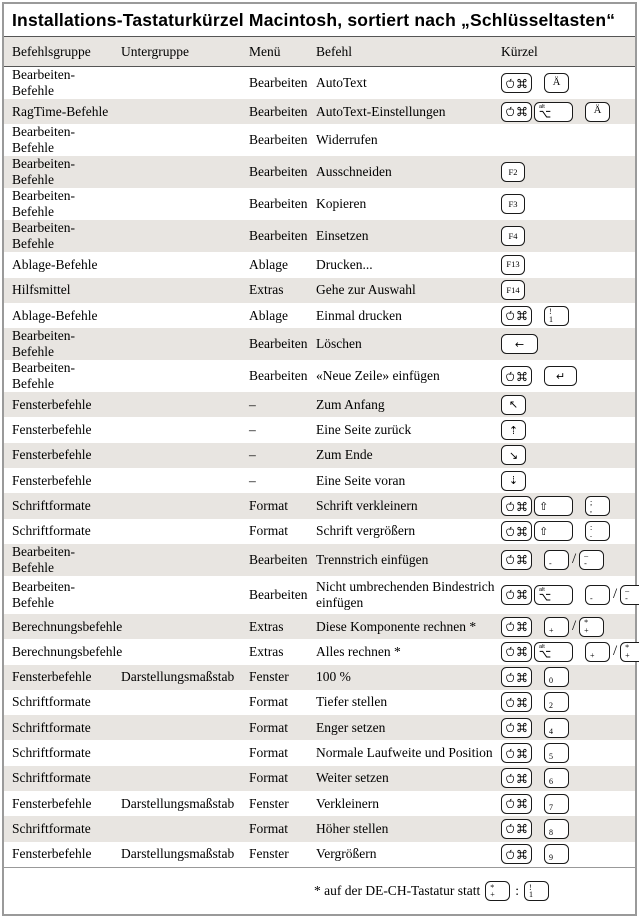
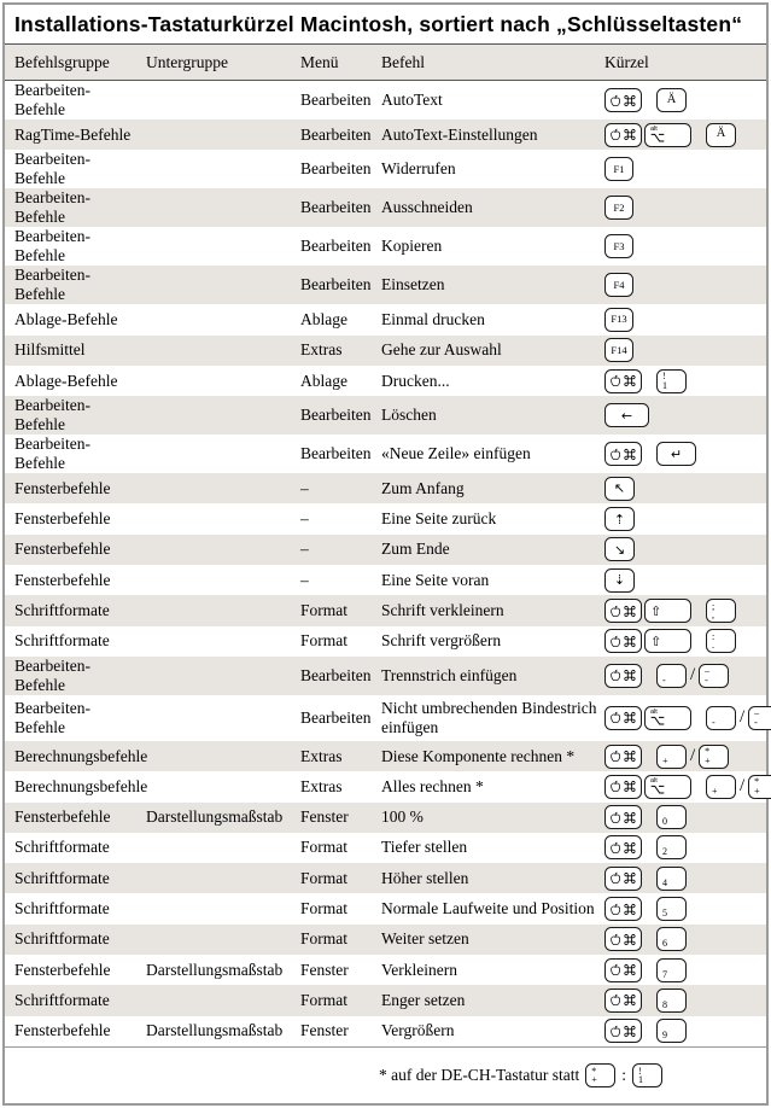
  Installations-Tastaturkürzel Macintosh, sortiert nach „Schlüsseltasten“
  Befehlsgruppe
  Untergruppe
  Menü
  Befehl
  Kürzel
  Bearbeiten-Befehle
  Bearbeiten
  AutoText
  Ä
  RagTime-Befehle
  Bearbeiten
  AutoText-Einstellungen
  Ä
  Bearbeiten-Befehle
  Bearbeiten
  Widerrufen
+ F1
  Bearbeiten-Befehle
  Bearbeiten
  Ausschneiden
  F2
  Bearbeiten-Befehle
  Bearbeiten
  Kopieren
  F3
  Bearbeiten-Befehle
  Bearbeiten
  Einsetzen
  F4
  Ablage-Befehle
  Ablage
- Drucken...
+ Einmal drucken
  F13
  Hilfsmittel
  Extras
  Gehe zur Auswahl
  F14
  Ablage-Befehle
  Ablage
- Einmal drucken
+ Drucken...
  !
  1
  Bearbeiten-Befehle
  Bearbeiten
  Löschen
  ←
  Bearbeiten-Befehle
  Bearbeiten
  «Neue Zeile» einfügen
  ↵
  Fensterbefehle
  –
  Zum Anfang
  ↖
  Fensterbefehle
  –
  Eine Seite zurück
  ⇡
  Fensterbefehle
  –
  Zum Ende
  ↘
  Fensterbefehle
  –
  Eine Seite voran
  ⇣
  Schriftformate
  Format
  Schrift verkleinern
  ⇧
  ;
  ,
  Schriftformate
  Format
  Schrift vergrößern
  ⇧
  :
  .
  Bearbeiten-Befehle
  Bearbeiten
  Trennstrich einfügen
  -
  /
  –
  -
  Bearbeiten-Befehle
  Bearbeiten
  Nicht umbrechenden Bindestrich einfügen
  -
  /
  –
  -
  Berechnungsbefehle
  Extras
  Diese Komponente rechnen *
  +
  /
  *
  +
  Berechnungsbefehle
  Extras
  Alles rechnen *
  +
  /
  *
  +
  Fensterbefehle
  Darstellungsmaßstab
  Fenster
  100 %
  0
  Schriftformate
  Format
  Tiefer stellen
  2
  Schriftformate
  Format
- Enger setzen
+ Höher stellen
  4
  Schriftformate
  Format
  Normale Laufweite und Position
  5
  Schriftformate
  Format
  Weiter setzen
  6
  Fensterbefehle
  Darstellungsmaßstab
  Fenster
  Verkleinern
  7
  Schriftformate
  Format
- Höher stellen
+ Enger setzen
  8
  Fensterbefehle
  Darstellungsmaßstab
  Fenster
  Vergrößern
  9
  * auf der DE-CH-Tastatur statt
  *
  +
  :
  !
  1
